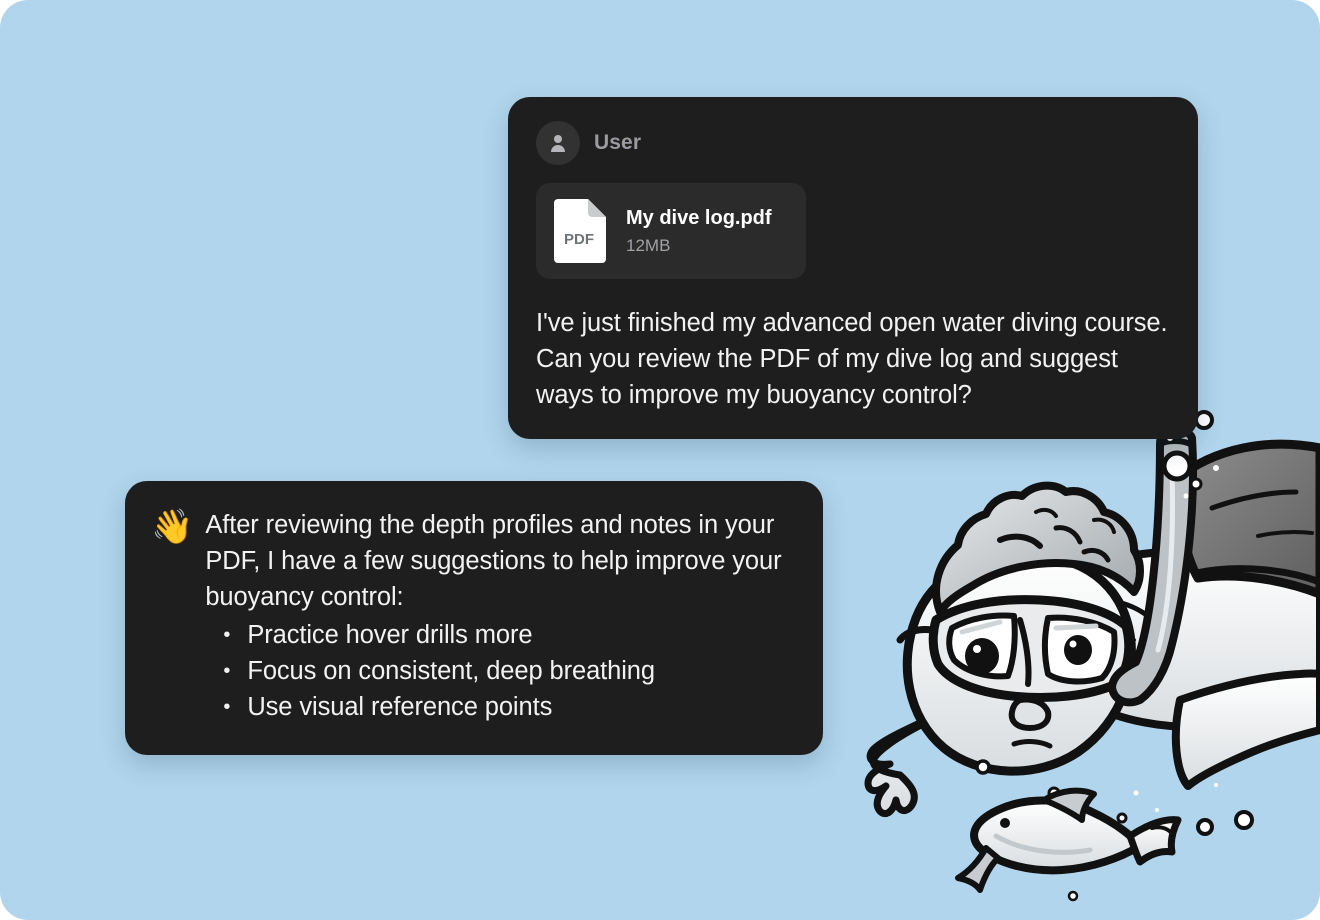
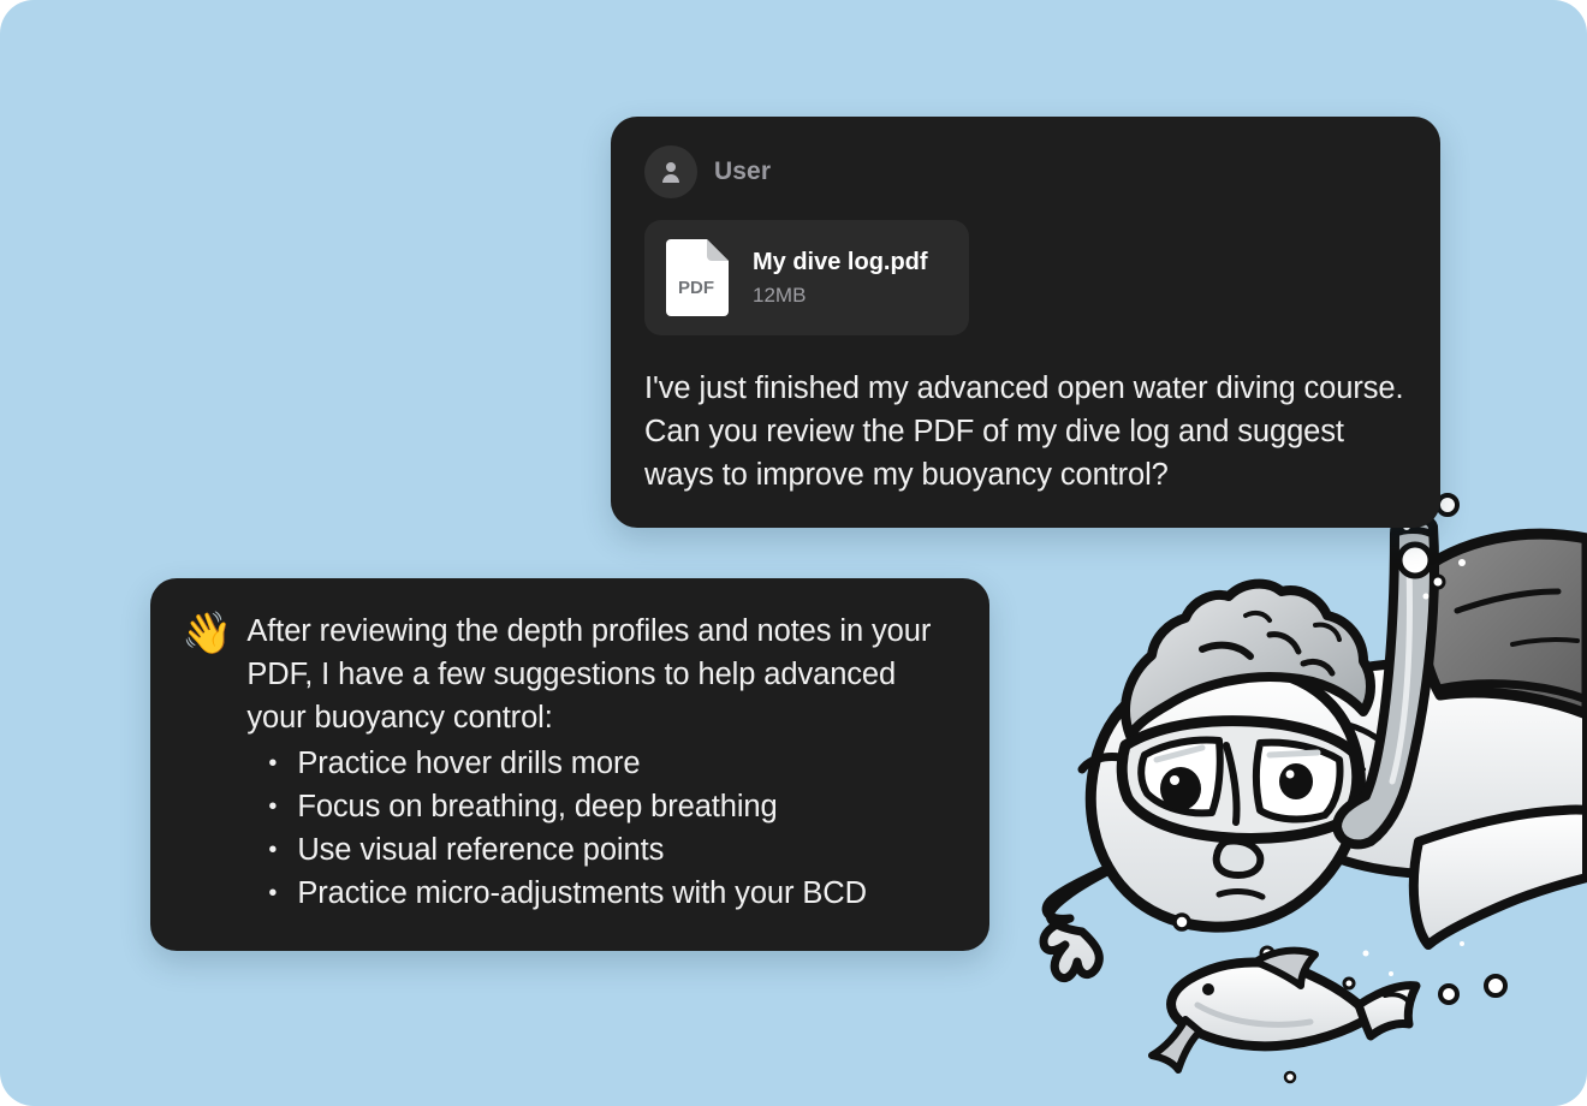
  User
  PDF
  My dive log.pdf
  12MB
  I've just finished my advanced open water diving course. Can you review the PDF of my dive log and suggest ways to improve my buoyancy control?
  👋
- After reviewing the depth profiles and notes in your PDF, I have a few suggestions to help improve your buoyancy control:
+ After reviewing the depth profiles and notes in your PDF, I have a few suggestions to help advanced your buoyancy control:
  Practice hover drills more
- Focus on consistent, deep breathing
+ Focus on breathing, deep breathing
  Use visual reference points
+ Practice micro-adjustments with your BCD
